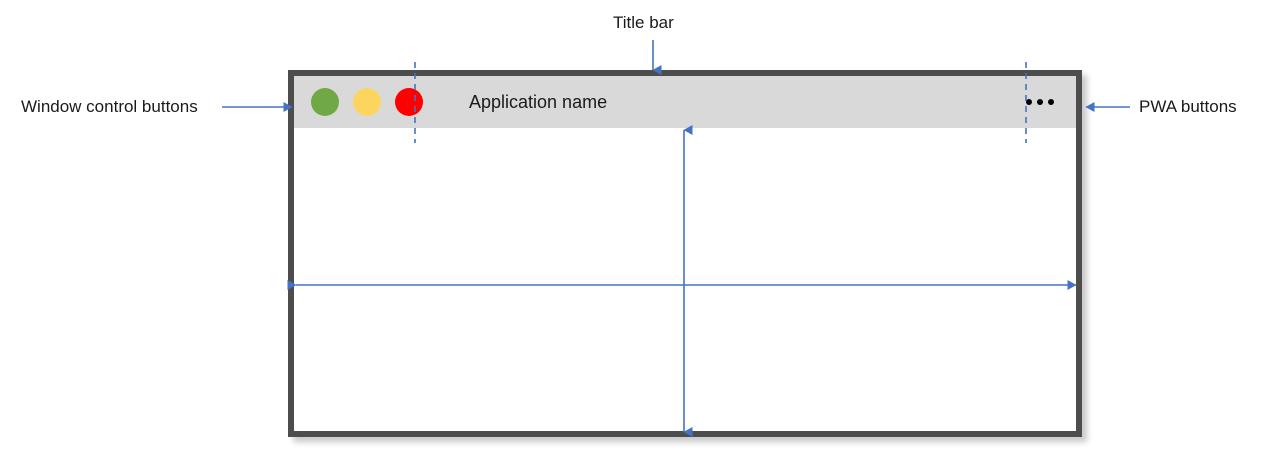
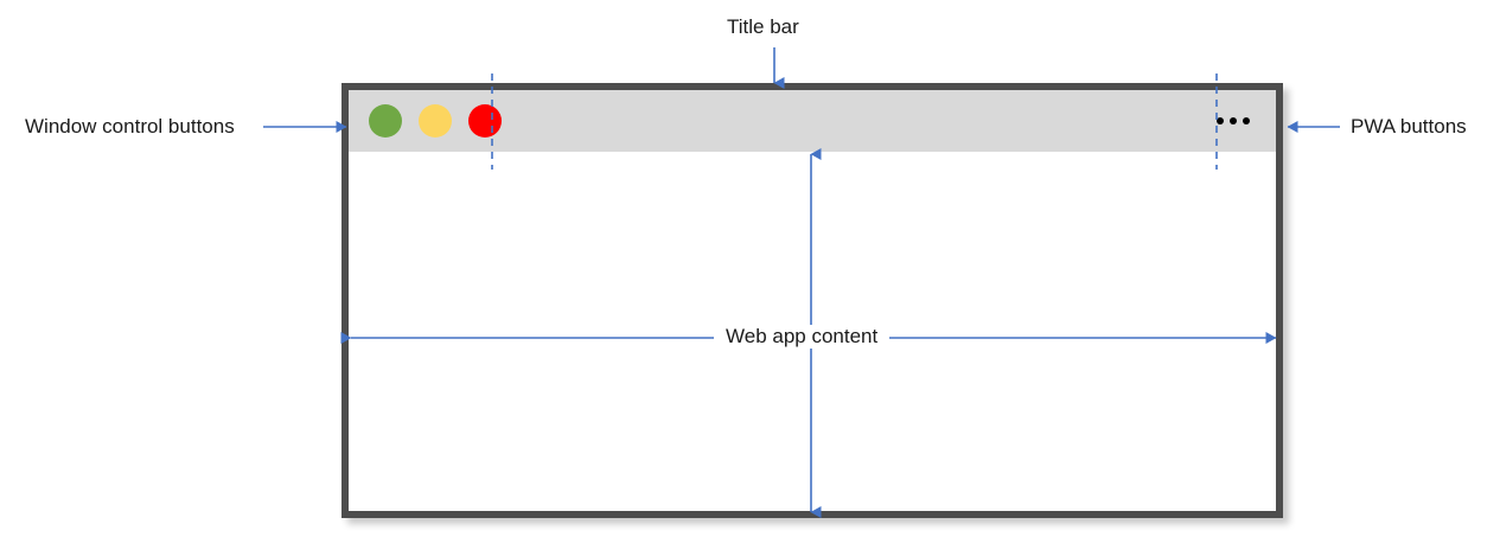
- Application name
  Title bar
  Window control buttons
  PWA buttons
+ Web app content
